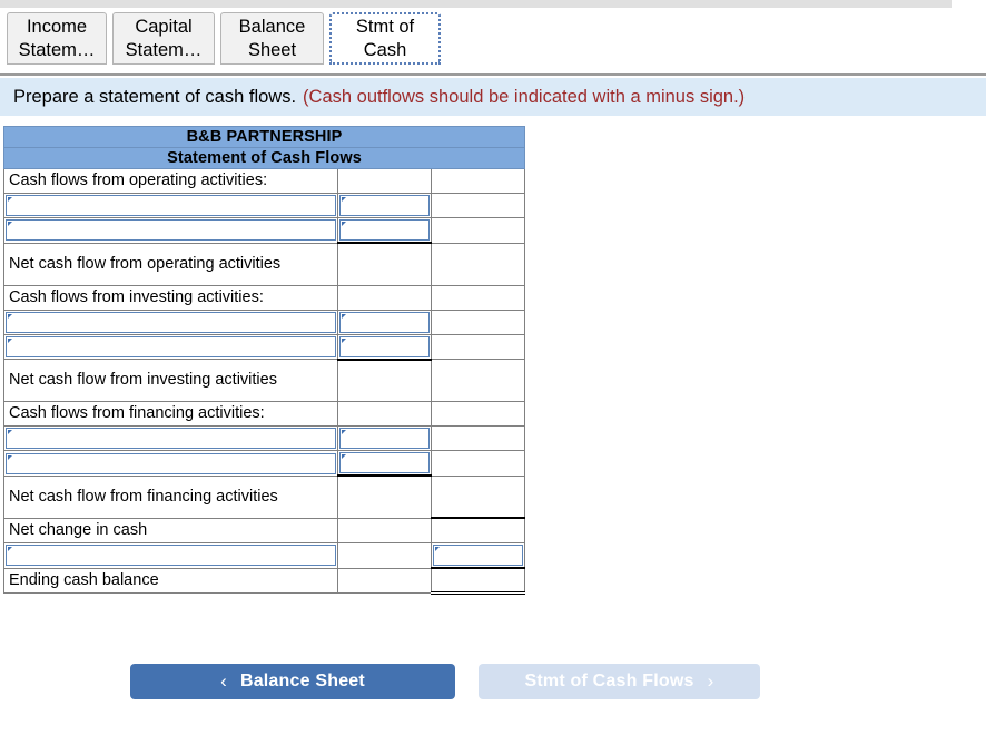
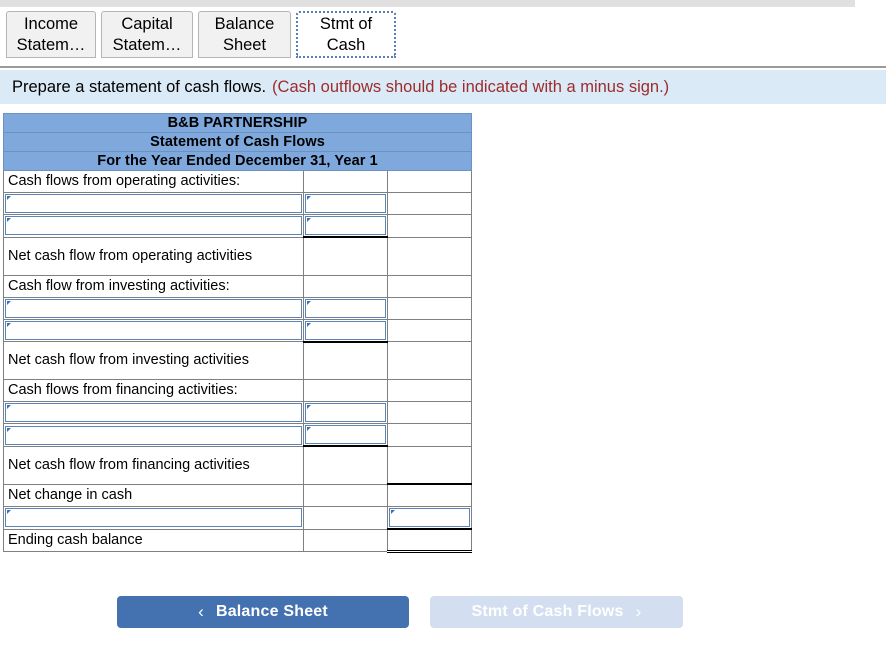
  Income
  Statem…
  Capital
  Statem…
  Balance
  Sheet
  Stmt of
  Cash
  Prepare a statement of cash flows.
  (Cash outflows should be indicated with a minus sign.)
  B&B PARTNERSHIP
  Statement of Cash Flows
+ For the Year Ended December 31, Year 1
  Cash flows from operating activities:
  Net cash flow from operating activities
- Cash flows from investing activities:
+ Cash flow from investing activities:
  Net cash flow from investing activities
  Cash flows from financing activities:
  Net cash flow from financing activities
  Net change in cash
  Ending cash balance
  ‹
  Balance Sheet
  Stmt of Cash Flows
  ›
